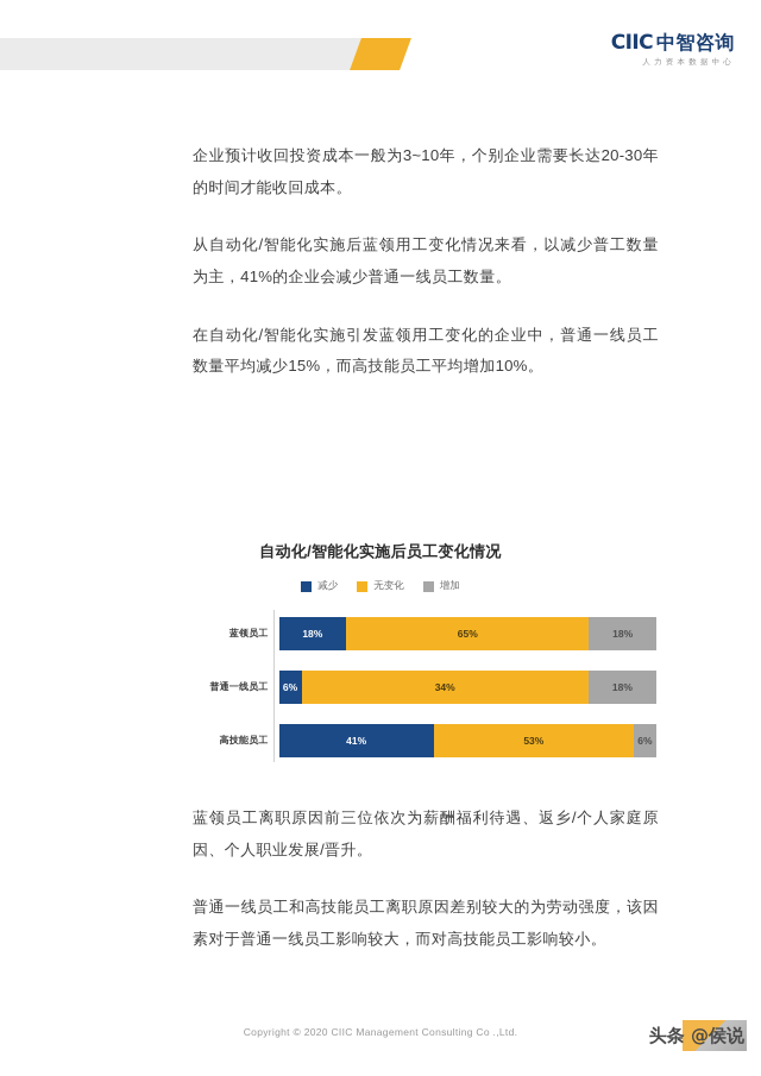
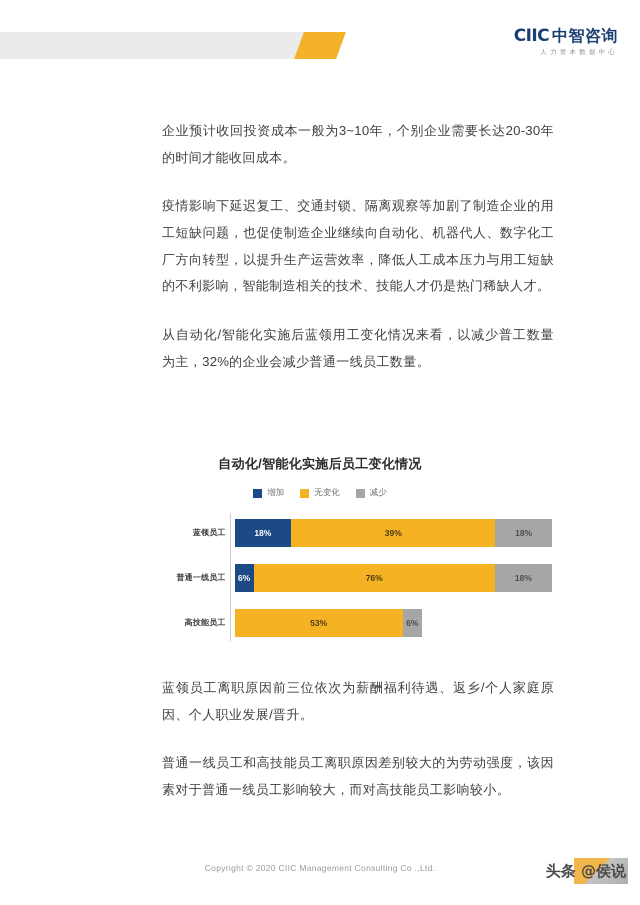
  CIIC
  中智咨询
  企业预计收回投资成本一般为3~10年，个别企业需要长达20-30年的时间才能收回成本。
+ 疫情影响下延迟复工、交通封锁、隔离观察等加剧了制造企业的用工短缺问题，也促使制造企业继续向自动化、机器代人、数字化工厂方向转型，以提升生产运营效率，降低人工成本压力与用工短缺的不利影响，智能制造相关的技术、技能人才仍是热门稀缺人才。
- 从自动化/智能化实施后蓝领用工变化情况来看，以减少普工数量为主，41%的企业会减少普通一线员工数量。
+ 从自动化/智能化实施后蓝领用工变化情况来看，以减少普工数量为主，32%的企业会减少普通一线员工数量。
- 在自动化/智能化实施引发蓝领用工变化的企业中，普通一线员工数量平均减少15%，而高技能员工平均增加10%。
  自动化/智能化实施后员工变化情况
- 减少
+ 增加
  无变化
- 增加
+ 减少
  蓝领员工
  18%
- 65%
+ 39%
  18%
  普通一线员工
  6%
- 34%
+ 76%
  18%
  高技能员工
- 41%
  53%
  6%
  蓝领员工离职原因前三位依次为薪酬福利待遇、返乡/个人家庭原因、个人职业发展/晋升。
  普通一线员工和高技能员工离职原因差别较大的为劳动强度，该因素对于普通一线员工影响较大，而对高技能员工影响较小。
  Copyright © 2020 CIIC Management Consulting Co .,Ltd.
  头条 @侯说
